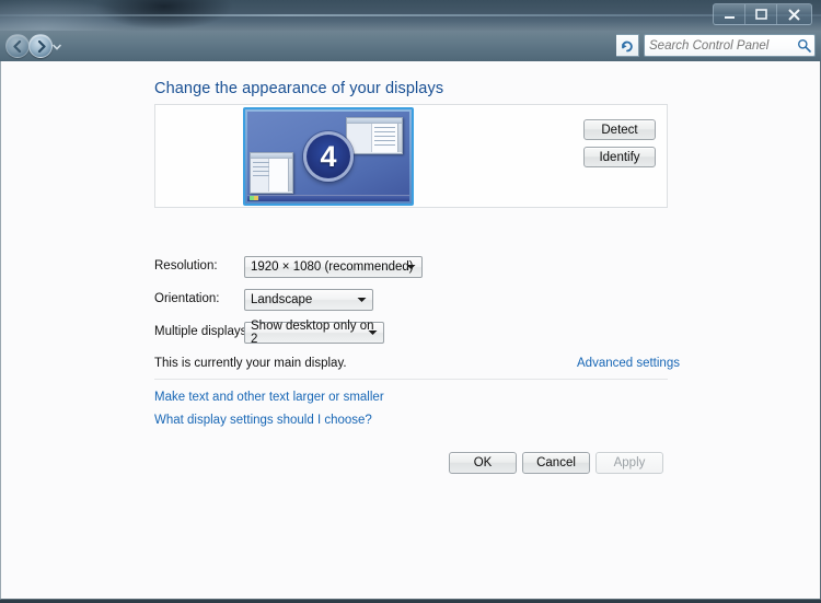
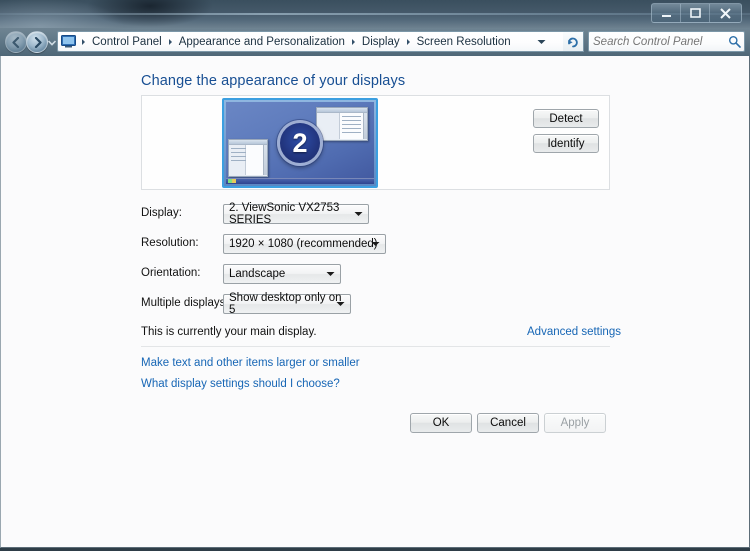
+ Control Panel
+ Appearance and Personalization
+ Display
+ Screen Resolution
  Search Control Panel
  Change the appearance of your displays
- 4
+ 2
  Detect
  Identify
+ Display:
+ 2. ViewSonic VX2753 SERIES
  Resolution:
  1920 × 1080 (recommended
  Orientation:
  Landscape
  Multiple display
- Show desktop only on 2
+ Show desktop only on 5
  This is currently your main display.
  Advanced settings
- Make text and other text larger or smaller
+ Make text and other items larger or smaller
  What display settings should I choose?
  OK
  Cancel
  Apply
